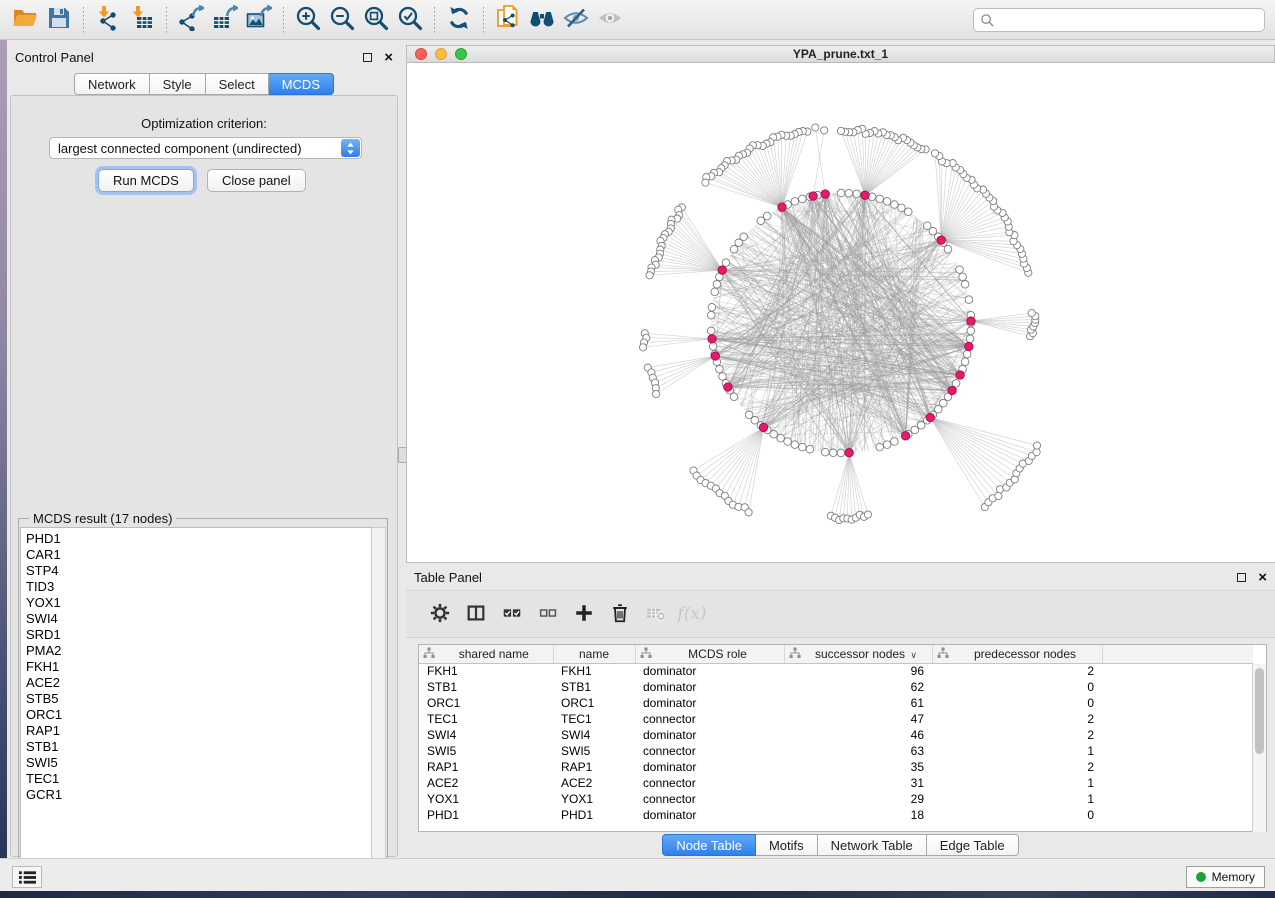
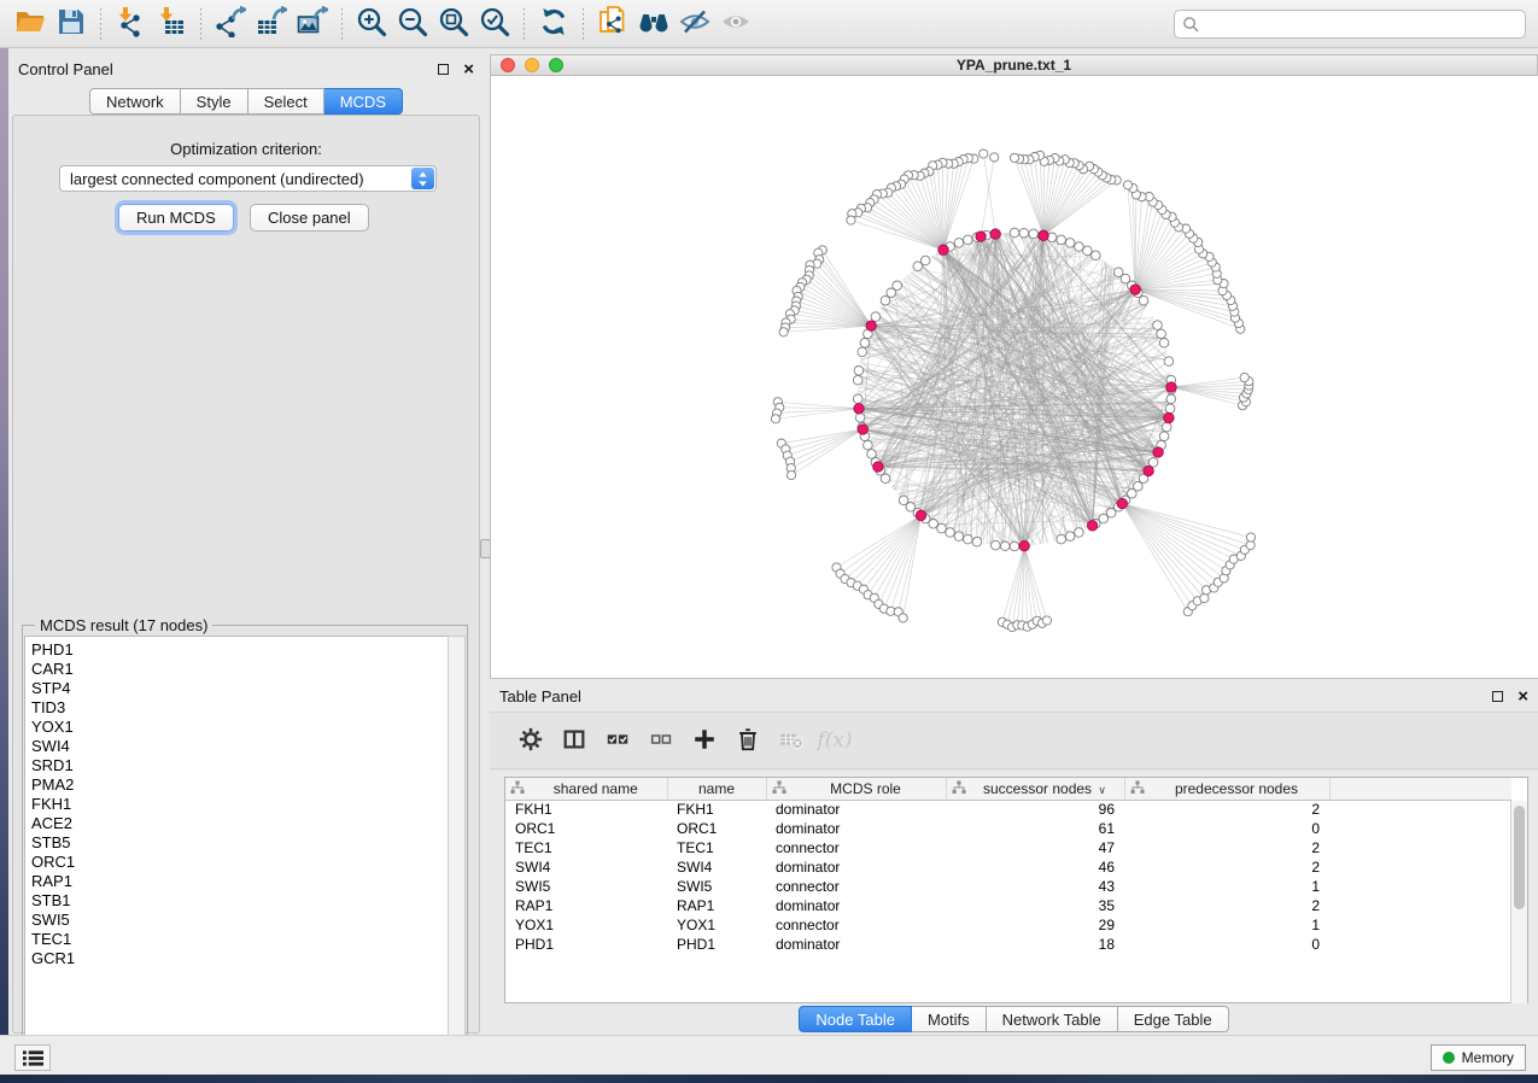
  Control Panel
  ×
  Network
  Style
  Select
  MCDS
  Optimization criterion:
  largest connected component (undirected)
  Run MCDS
  Close panel
  MCDS result (17 nodes)
  PHD1
  CAR1
  STP4
  TID3
  YOX1
  SWI4
  SRD1
  PMA2
  FKH1
  ACE2
  STB5
  ORC1
  RAP1
  STB1
  SWI5
  TEC1
  GCR1
  YPA_prune.txt_1
  Table Panel
  ×
  f(x)
  shared name	name	MCDS role	successor nodes ∨	predecessor nodes
  FKH1	FKH1	dominator	96	2
- STB1	STB1	dominator	62	0
  ORC1	ORC1	dominator	61	0
  TEC1	TEC1	connector	47	2
  SWI4	SWI4	dominator	46	2
- SWI5	SWI5	connector	63	1
+ SWI5	SWI5	connector	43	1
  RAP1	RAP1	dominator	35	2
- ACE2	ACE2	connector	31	1
  YOX1	YOX1	connector	29	1
  PHD1	PHD1	dominator	18	0
  Node Table
  Motifs
  Network Table
  Edge Table
  Memory
